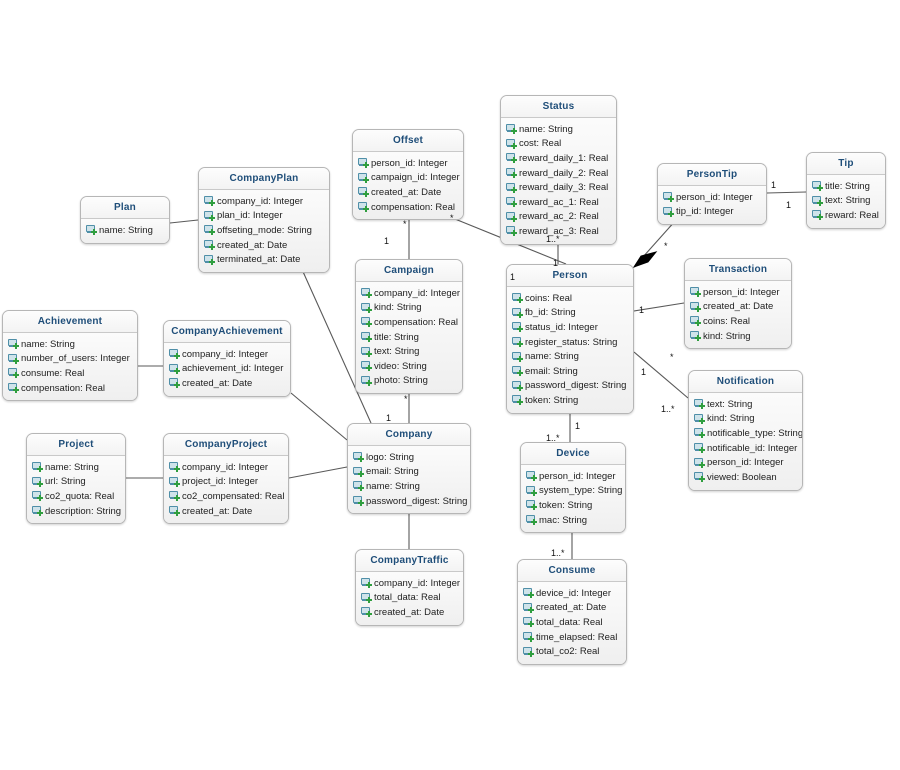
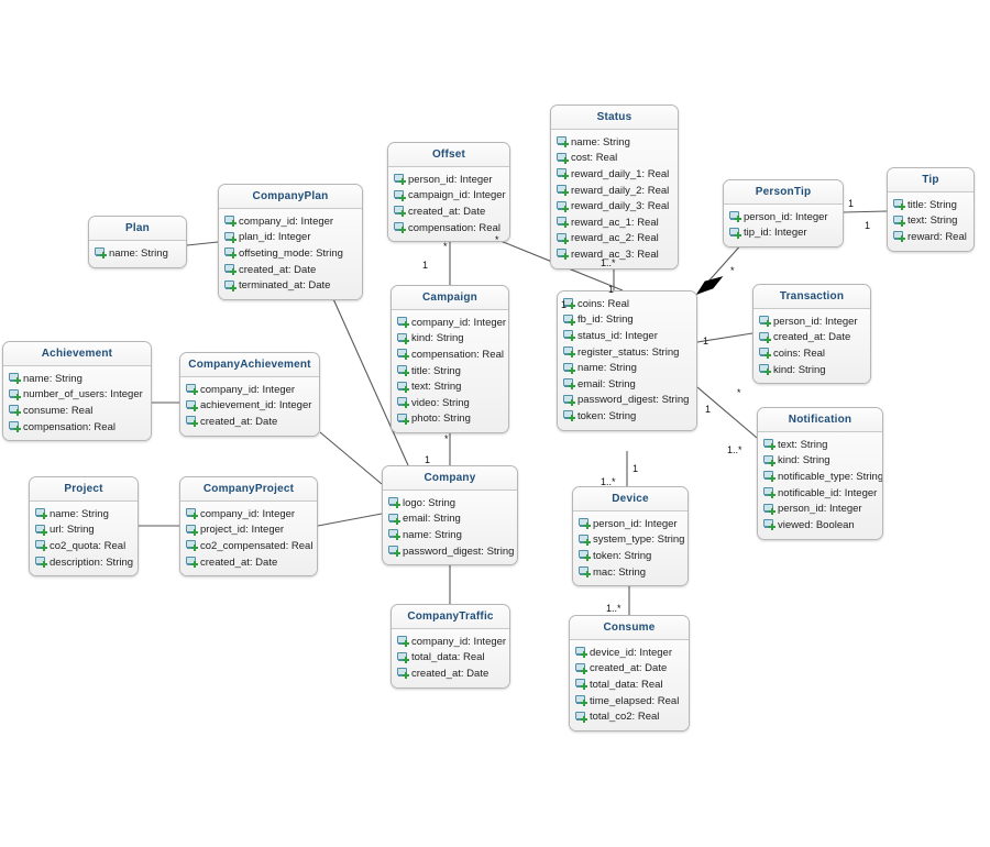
  Plan
  name: String
  CompanyPlan
  company_id: Integer
  plan_id: Integer
  offseting_mode: String
  created_at: Date
  terminated_at: Date
  Achievement
  name: String
  number_of_users: Integer
  consume: Real
  compensation: Real
  CompanyAchievement
  company_id: Integer
  achievement_id: Integer
  created_at: Date
  Project
  name: String
  url: String
  co2_quota: Real
  description: String
  CompanyProject
  company_id: Integer
  project_id: Integer
  co2_compensated: Real
  created_at: Date
  Offset
  person_id: Integer
  campaign_id: Integer
  created_at: Date
  compensation: Real
  Campaign
  company_id: Integer
  kind: String
  compensation: Real
  title: String
  text: String
  video: String
  photo: String
  Company
  logo: String
  email: String
  name: String
  password_digest: String
  CompanyTraffic
  company_id: Integer
  total_data: Real
  created_at: Date
  Status
  name: String
  cost: Real
  reward_daily_1: Real
  reward_daily_2: Real
  reward_daily_3: Real
  reward_ac_1: Real
  reward_ac_2: Real
  reward_ac_3: Real
- Person
  coins: Real
  fb_id: String
  status_id: Integer
  register_status: String
  name: String
  email: String
  password_digest: String
  token: String
  Device
  person_id: Integer
  system_type: String
  token: String
  mac: String
  Consume
  device_id: Integer
  created_at: Date
  total_data: Real
  time_elapsed: Real
  total_co2: Real
  PersonTip
  person_id: Integer
  tip_id: Integer
  Tip
  title: String
  text: String
  reward: Real
  Transaction
  person_id: Integer
  created_at: Date
  coins: Real
  kind: String
  Notification
  text: String
  kind: String
  notificable_type: String
  notificable_id: Integer
  person_id: Integer
  viewed: Boolean
  *
  1
  *
  1
  1..*
  1
  *
  1
  *
  1
  1
  1
  *
  1
  1..*
  1
  1..*
  1..*
